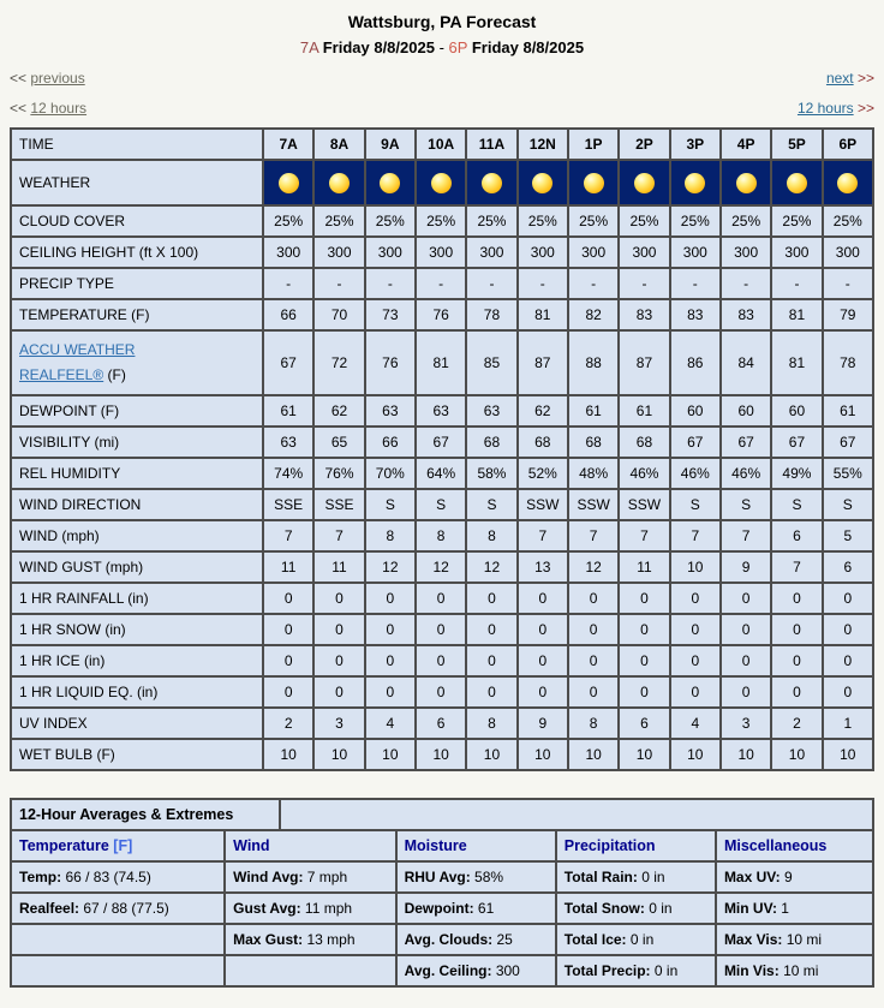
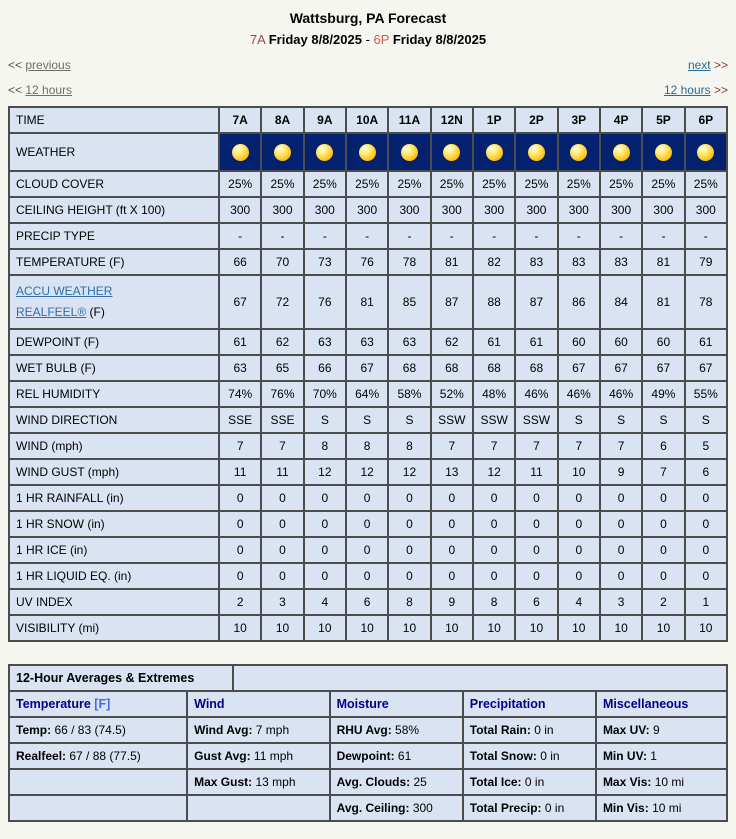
  Wattsburg, PA Forecast
  7A Friday 8/8/2025 - 6P Friday 8/8/2025
  << previous
  next >>
  << 12 hours
  12 hours >>
  TIME	7A	8A	9A	10A	11A	12N	1P	2P	3P	4P	5P	6P
  WEATHER
  CLOUD COVER	25%	25%	25%	25%	25%	25%	25%	25%	25%	25%	25%	25%
  CEILING HEIGHT (ft X 100)	300	300	300	300	300	300	300	300	300	300	300	300
  PRECIP TYPE	-	-	-	-	-	-	-	-	-	-	-	-
  TEMPERATURE (F)	66	70	73	76	78	81	82	83	83	83	81	79
  ACCU WEATHERREALFEEL® (F)	67	72	76	81	85	87	88	87	86	84	81	78
  DEWPOINT (F)	61	62	63	63	63	62	61	61	60	60	60	61
- VISIBILITY (mi)	63	65	66	67	68	68	68	68	67	67	67	67
+ WET BULB (F)	63	65	66	67	68	68	68	68	67	67	67	67
  REL HUMIDITY	74%	76%	70%	64%	58%	52%	48%	46%	46%	46%	49%	55%
  WIND DIRECTION	SSE	SSE	S	S	S	SSW	SSW	SSW	S	S	S	S
  WIND (mph)	7	7	8	8	8	7	7	7	7	7	6	5
  WIND GUST (mph)	11	11	12	12	12	13	12	11	10	9	7	6
  1 HR RAINFALL (in)	0	0	0	0	0	0	0	0	0	0	0	0
  1 HR SNOW (in)	0	0	0	0	0	0	0	0	0	0	0	0
  1 HR ICE (in)	0	0	0	0	0	0	0	0	0	0	0	0
  1 HR LIQUID EQ. (in)	0	0	0	0	0	0	0	0	0	0	0	0
  UV INDEX	2	3	4	6	8	9	8	6	4	3	2	1
- WET BULB (F)	10	10	10	10	10	10	10	10	10	10	10	10
+ VISIBILITY (mi)	10	10	10	10	10	10	10	10	10	10	10	10
  12-Hour Averages & Extremes
  Temperature [F]
  Wind
  Moisture
  Precipitation
  Miscellaneous
  Temp: 66 / 83 (74.5)
  Wind Avg: 7 mph
  RHU Avg: 58%
  Total Rain: 0 in
  Max UV: 9
  Realfeel: 67 / 88 (77.5)
  Gust Avg: 11 mph
  Dewpoint: 61
  Total Snow: 0 in
  Min UV: 1
  Max Gust: 13 mph
  Avg. Clouds: 25
  Total Ice: 0 in
  Max Vis: 10 mi
  Avg. Ceiling: 300
  Total Precip: 0 in
  Min Vis: 10 mi
